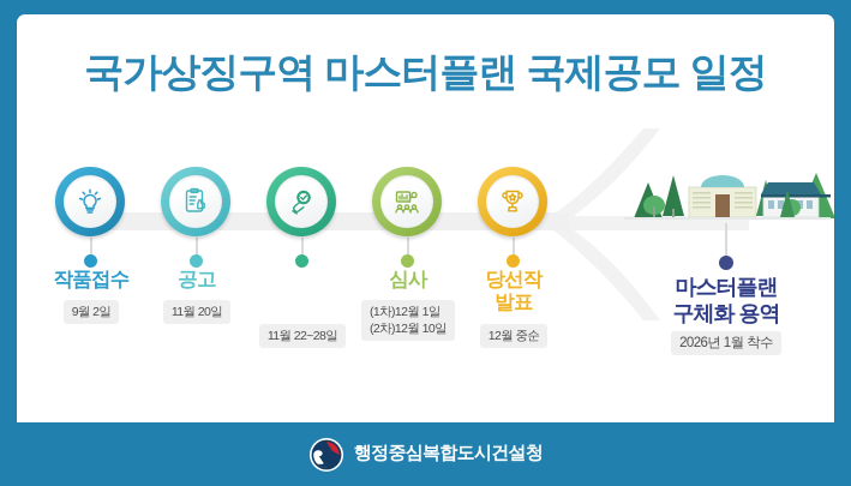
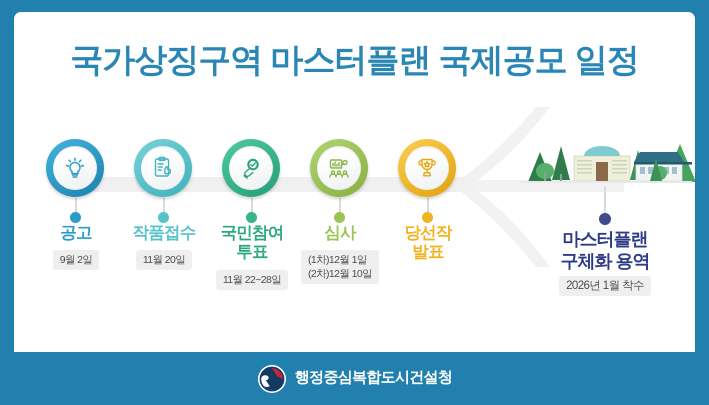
  국가상징구역 마스터플랜 국제공모 일정
- 작품접수
+ 공고
  9월 2일
- 공고
+ 작품접수
  11월 20일
+ 국민참여
+ 투표
  11월 22~28일
  심사
  (1차)12월 1일
  (2차)12월 10일
  당선작
  발표
- 12월 중순
  마스터플랜
  구체화 용역
  2026년 1월 착수
  행정중심복합도시건설청
